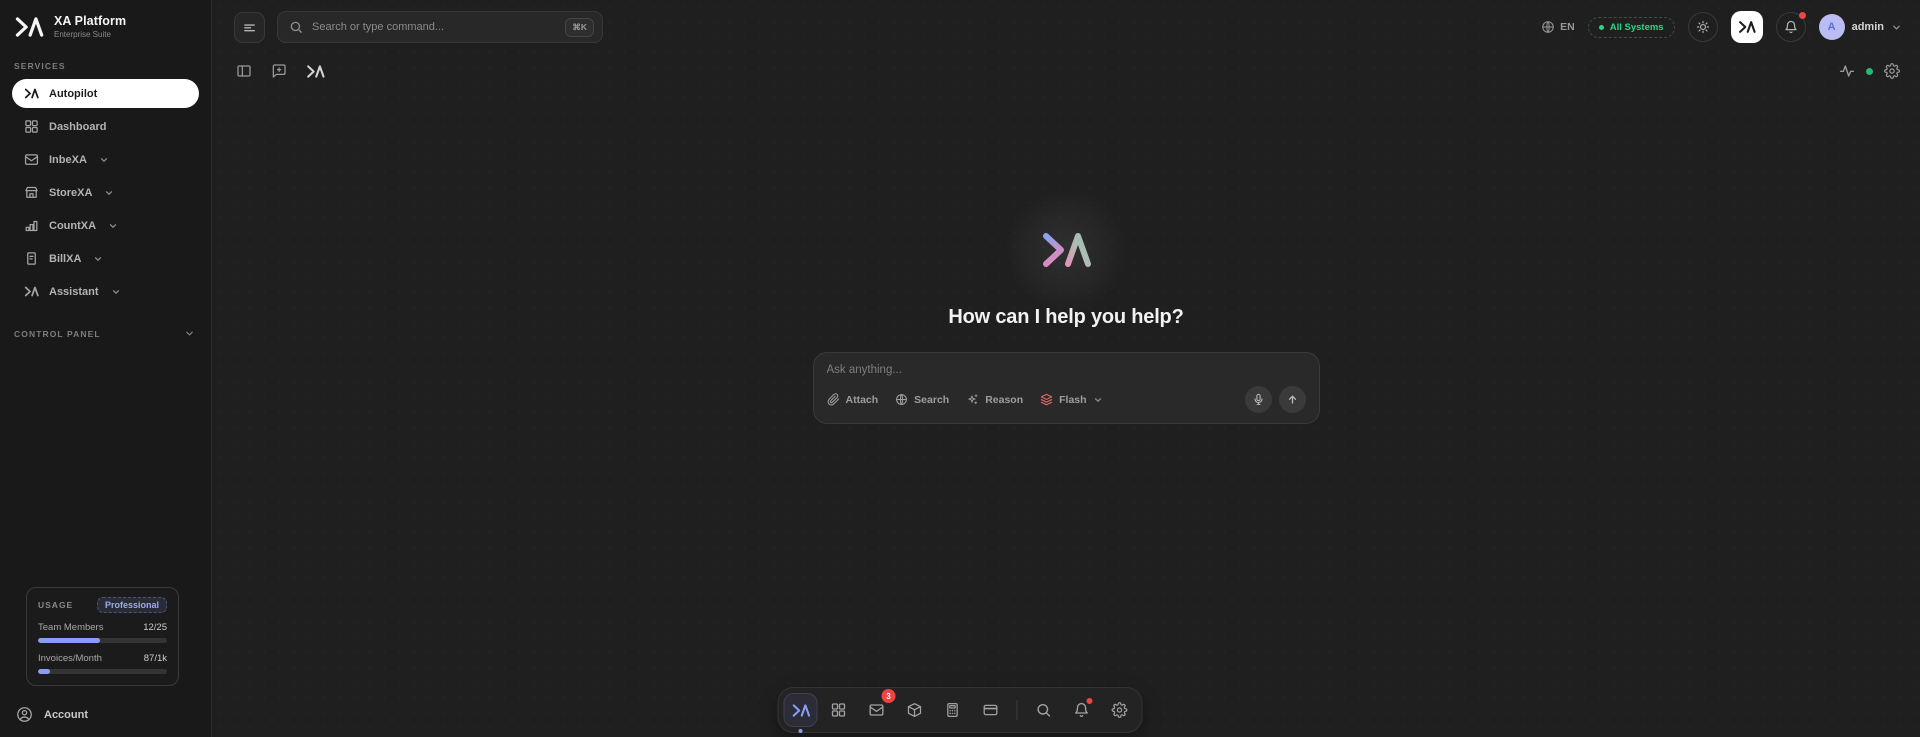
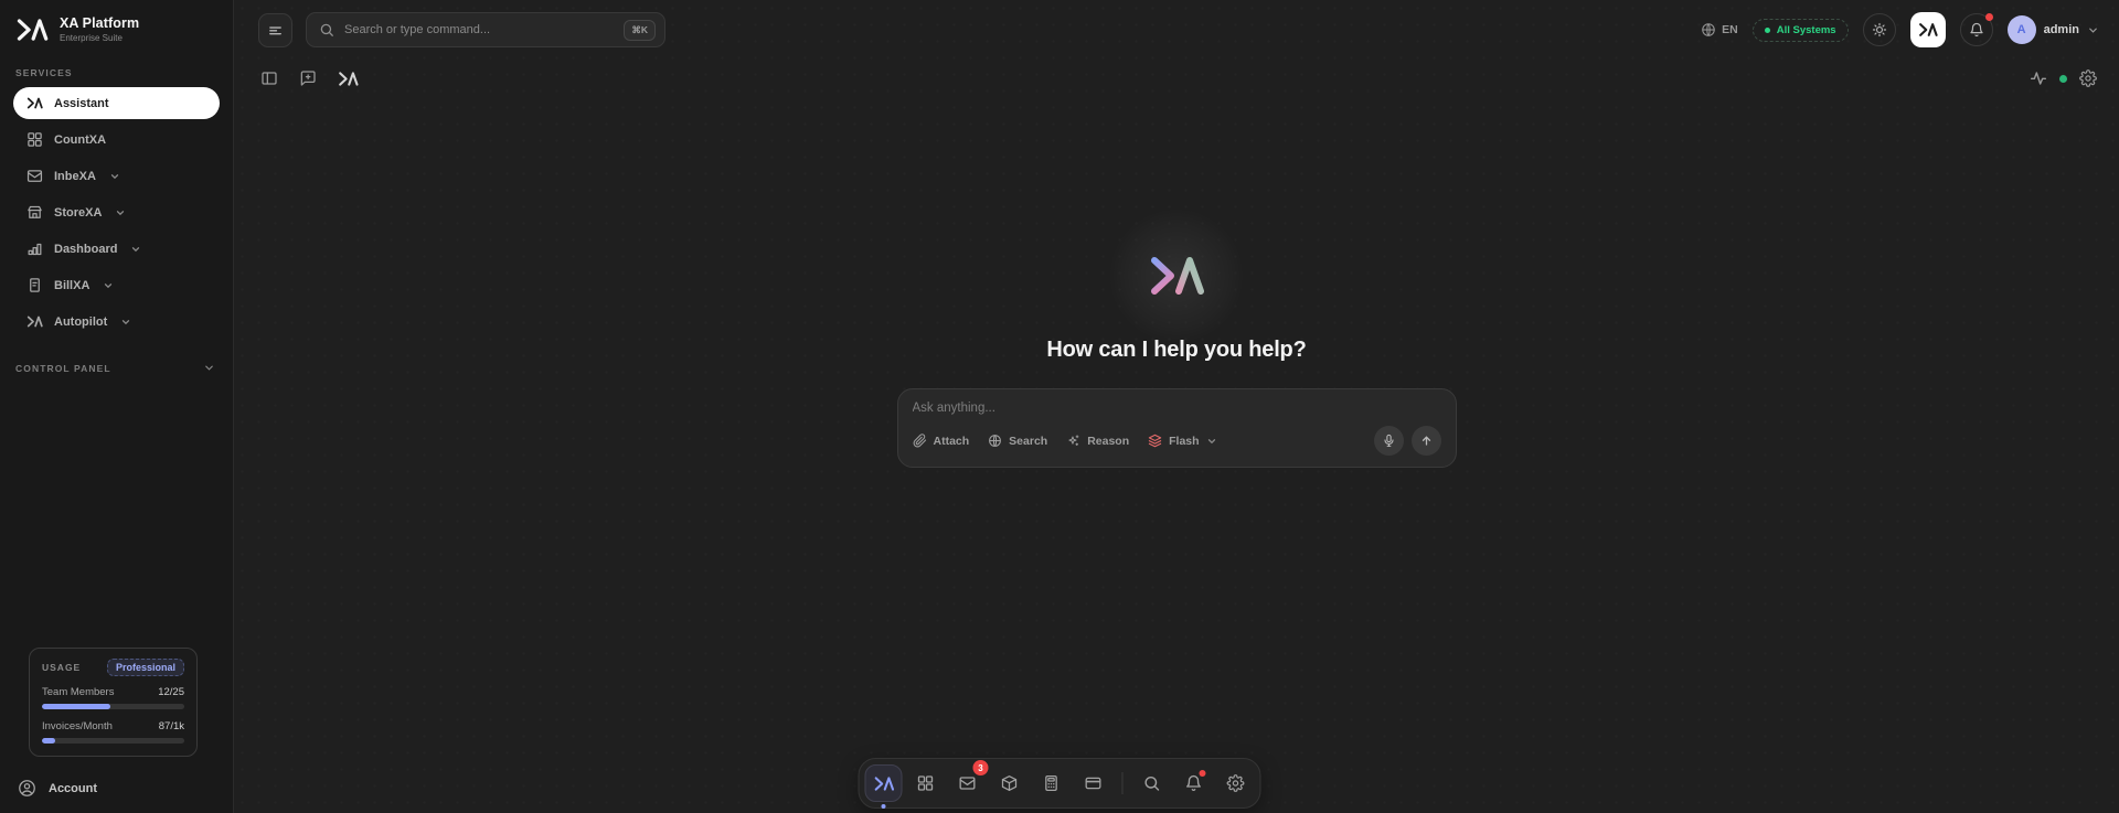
  XA Platform
  Enterprise Suite
  SERVICES
- Autopilot
+ Assistant
- Dashboard
+ CountXA
  InbeXA
  StoreXA
- CountXA
+ Dashboard
  BillXA
- Assistant
+ Autopilot
  CONTROL PANEL
  USAGE
  Professional
  Team Members
  12/25
  Invoices/Month
  87/1k
  Account
  Search or type command...
  ⌘K
  EN
  All Systems
  A
  admin
  How can I help you help?
  Ask anything...
  Attach
  Search
  Reason
  Flash
  3
